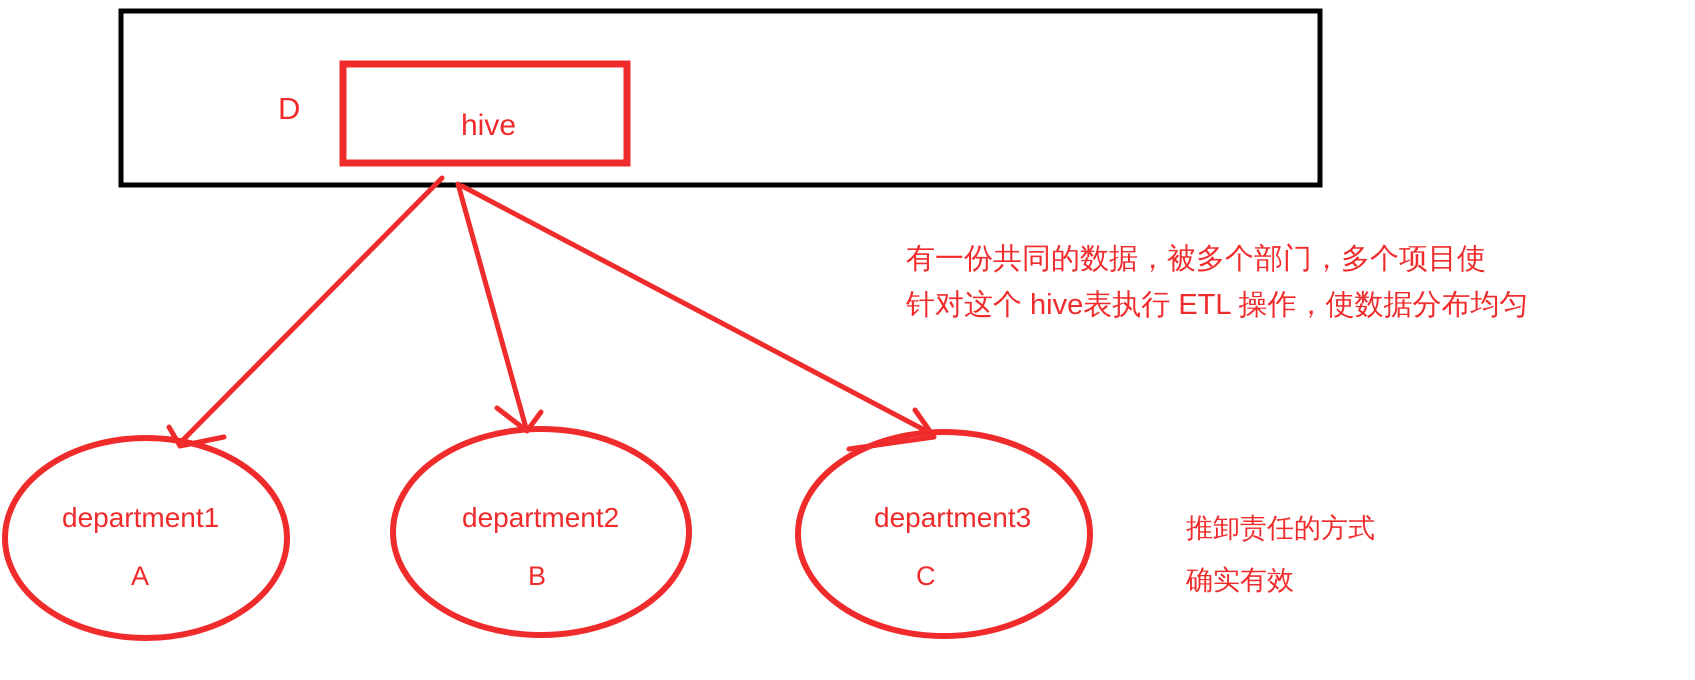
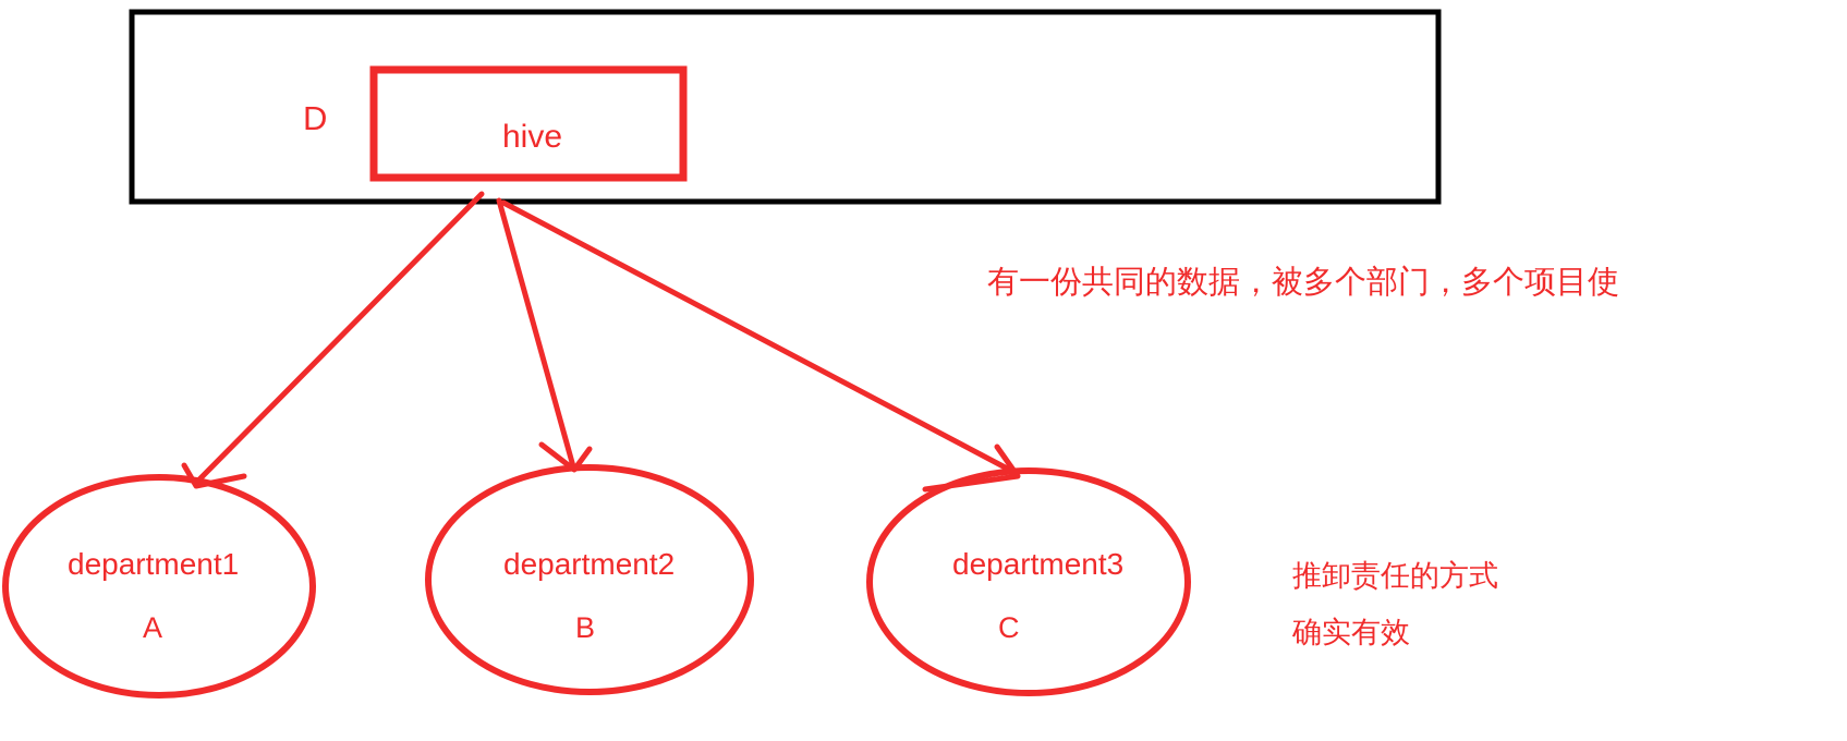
  D
  hive
  department1
  A
  department2
  B
  department3
  C
  有一份共同的数据，被多个部门，多个项目使
- 针对这个 hive表执行 ETL 操作，使数据分布均匀
  推卸责任的方式
  确实有效
